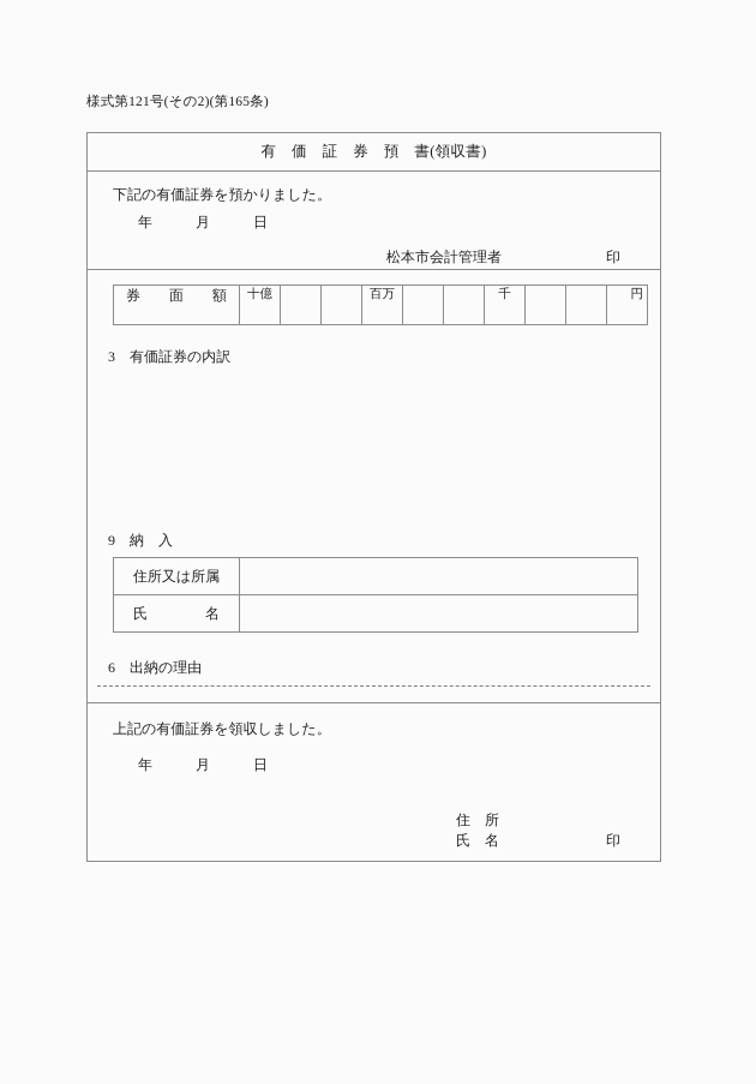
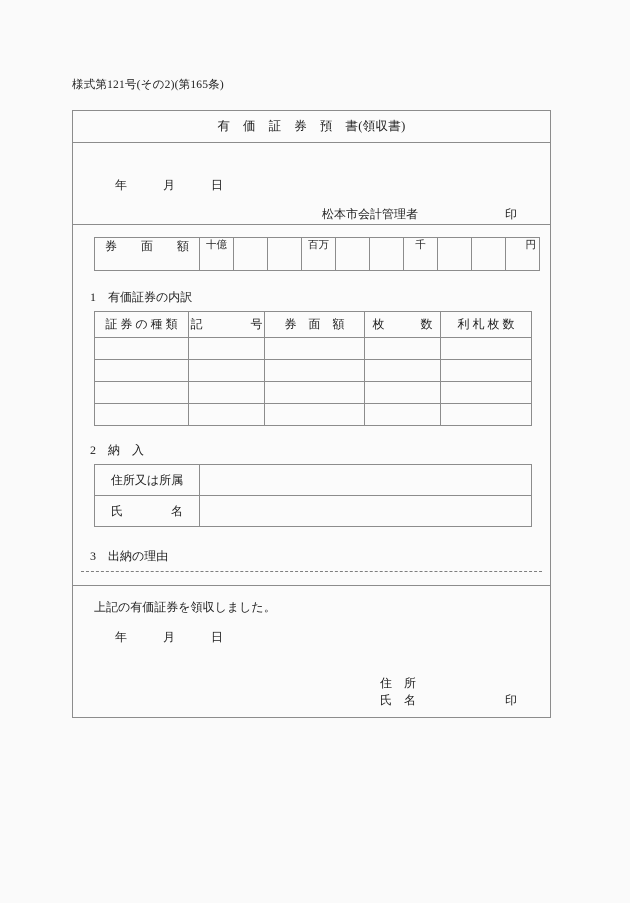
  様式第121号(その2)(第165条)
  有 価 証 券 預 書(領収書)
- 下記の有価証券を預かりました。
  年 月 日
  松本市会計管理者
  印
  券 面 額	十億			百万			千			円
- 3 有価証券の内訳
+ 1 有価証券の内訳
+ 証 券 の 種 類	記 号	券 面 額	枚 数	利 札 枚 数
- 9 納 入
+ 2 納 入
  住所又は所属
  氏 名
- 6 出納の理由
+ 3 出納の理由
  上記の有価証券を領収しました。
  年 月 日
  住 所
  氏 名
  印
